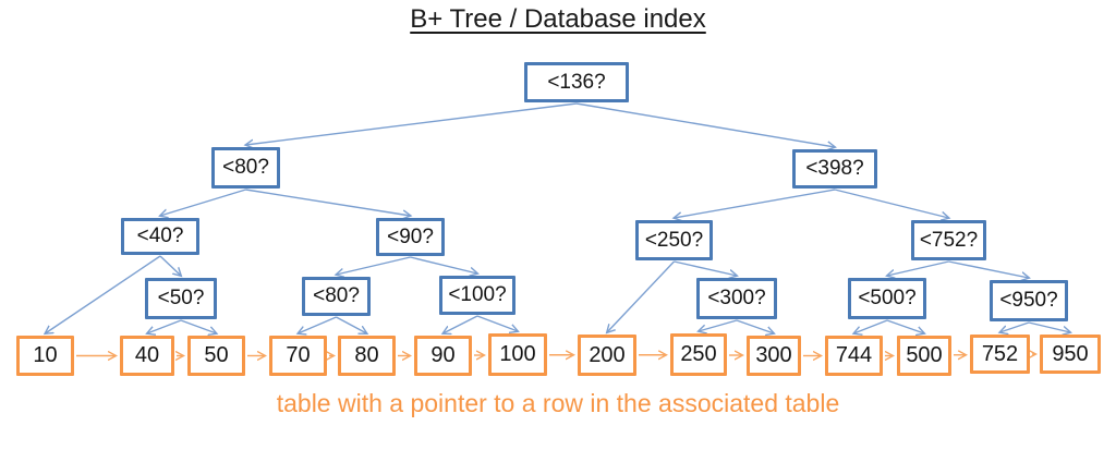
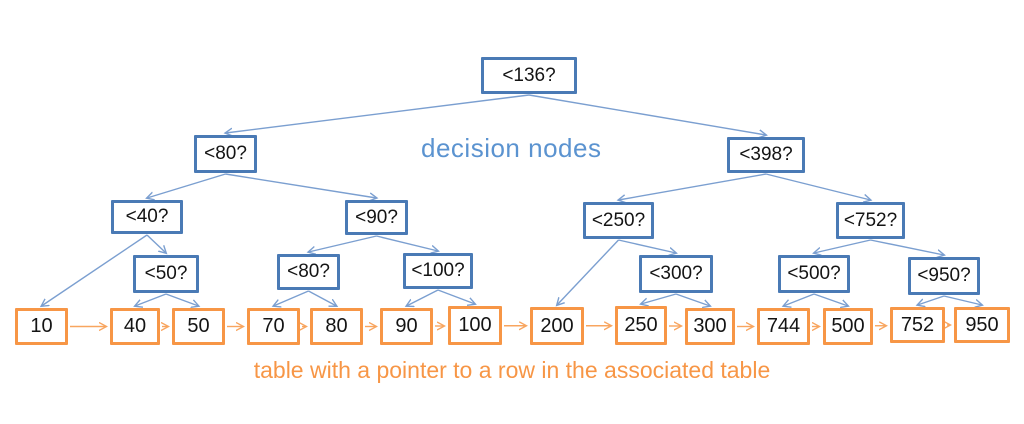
- B+ Tree / Database index
  <136?
  <80?
  <398?
  <40?
  <90?
  <250?
  <752?
  <50?
  <80?
  <100?
  <300?
  <500?
  <950?
  10
  40
  50
  70
  80
  90
  100
  200
  250
  300
  744
  500
  752
  950
+ decision nodes
  table with a pointer to a row in the associated table
